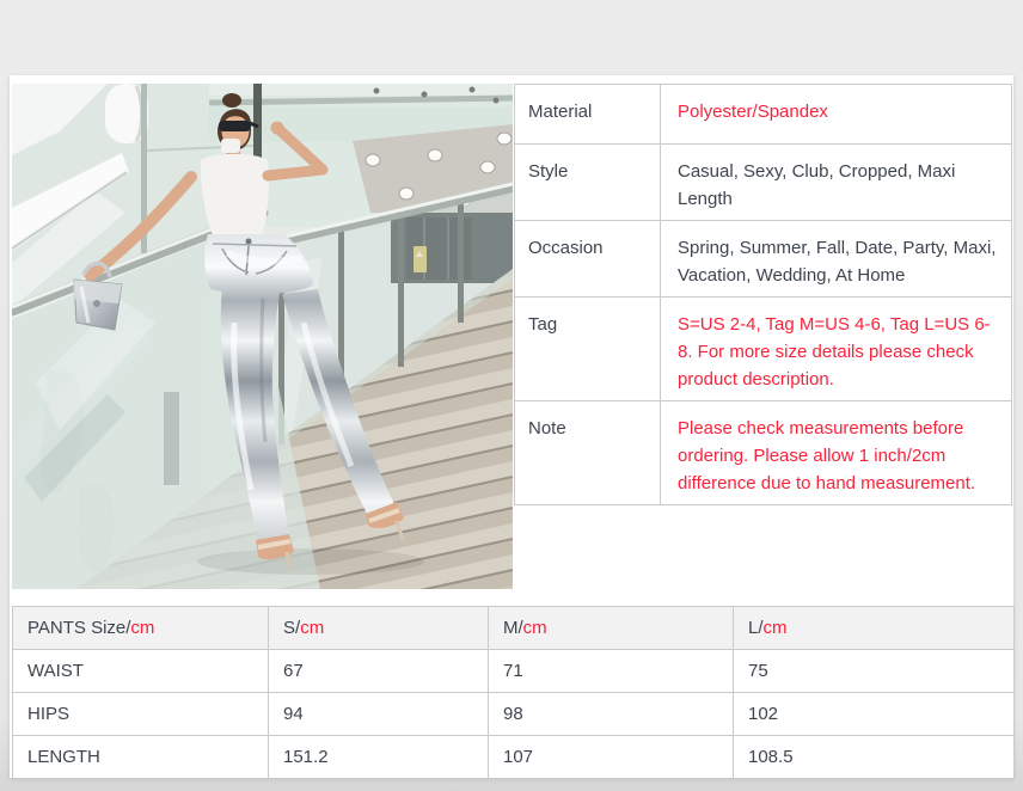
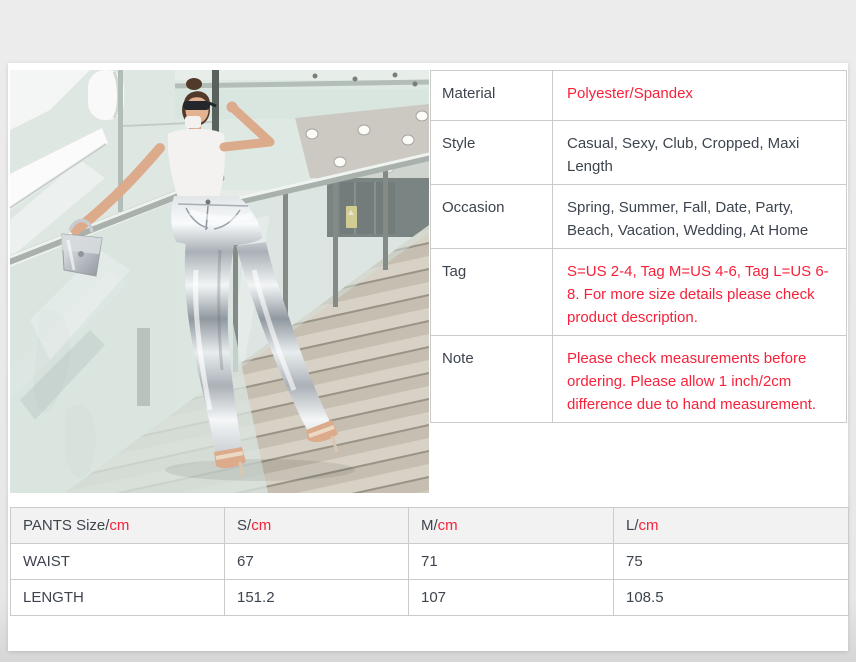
  Material	Polyester/Spandex
  Style	Casual, Sexy, Club, Cropped, Maxi Length
- Occasion	Spring, Summer, Fall, Date, Party, Maxi, Vacation, Wedding, At Home
+ Occasion	Spring, Summer, Fall, Date, Party, Beach, Vacation, Wedding, At Home
  Tag	S=US 2-4, Tag M=US 4-6, Tag L=US 6-8. For more size details please check product description.
  Note	Please check measurements before ordering. Please allow 1 inch/2cm difference due to hand measurement.
  PANTS Size/cm	S/cm	M/cm	L/cm
  WAIST	67	71	75
- HIPS	94	98	102
  LENGTH	151.2	107	108.5
